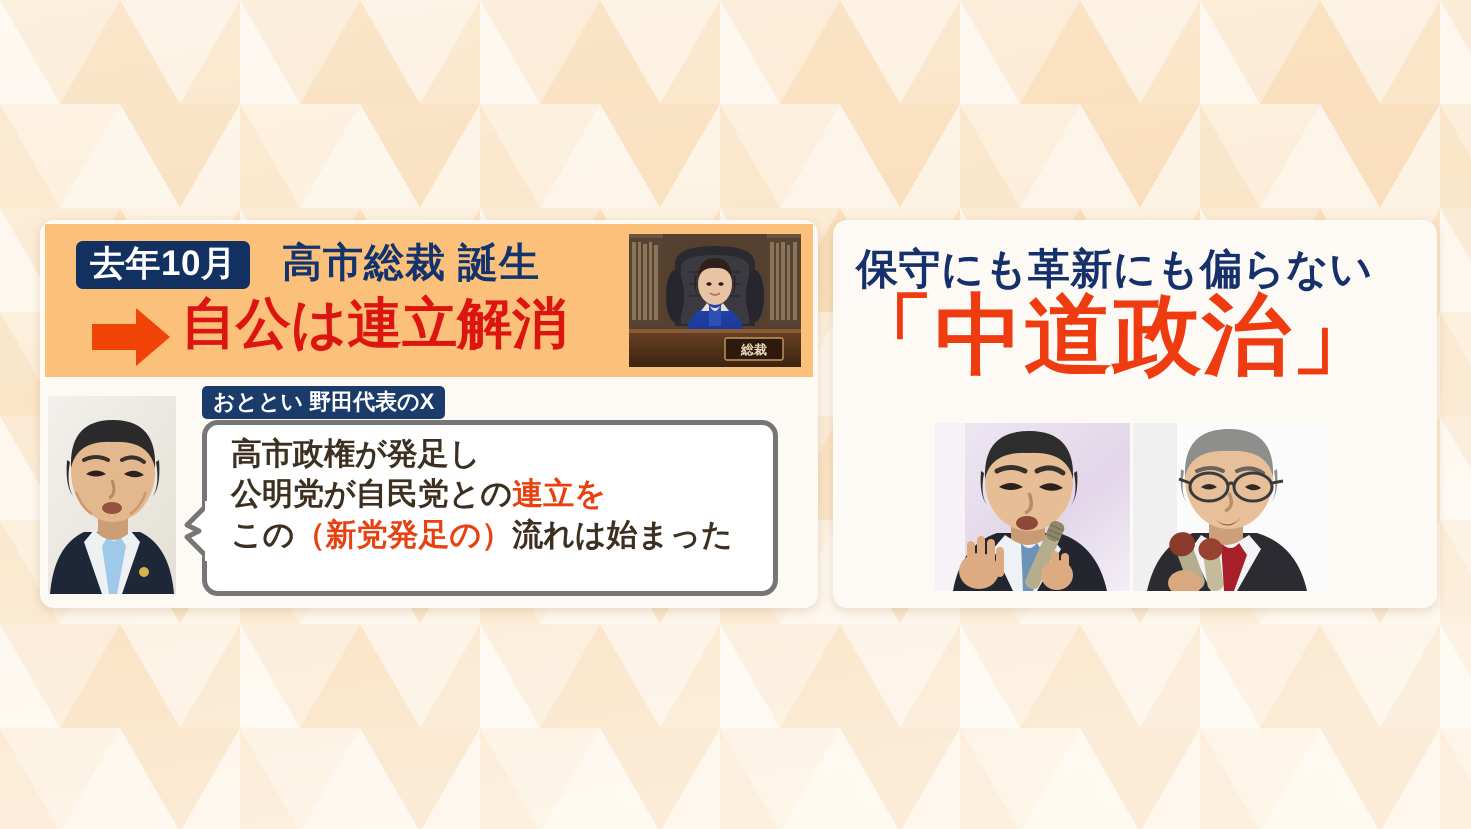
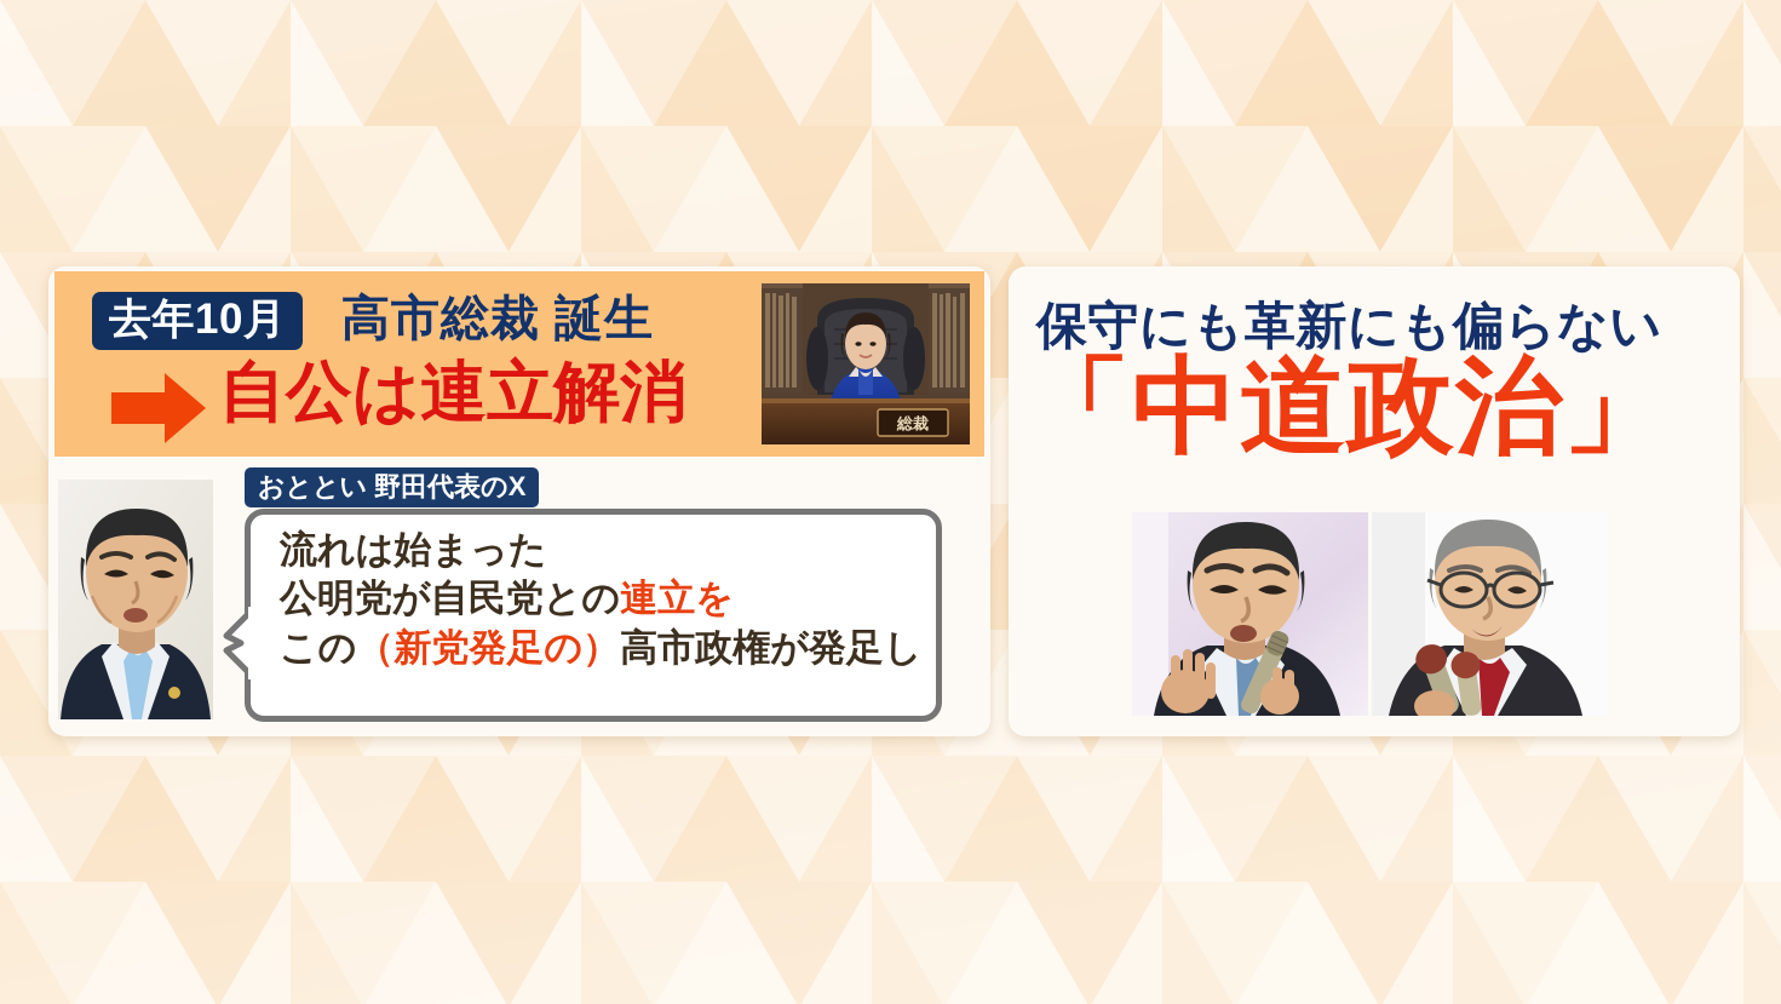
  去年10月
  高市総裁 誕生
  自公は連立解消
  総裁
  おととい 野田代表のX
- 高市政権が発足し
+ 流れは始まった
  公明党が自民党との連立を
- この（新党発足の）流れは始まった
+ この（新党発足の）高市政権が発足し
  保守にも革新にも偏らない
  「中道政治」
